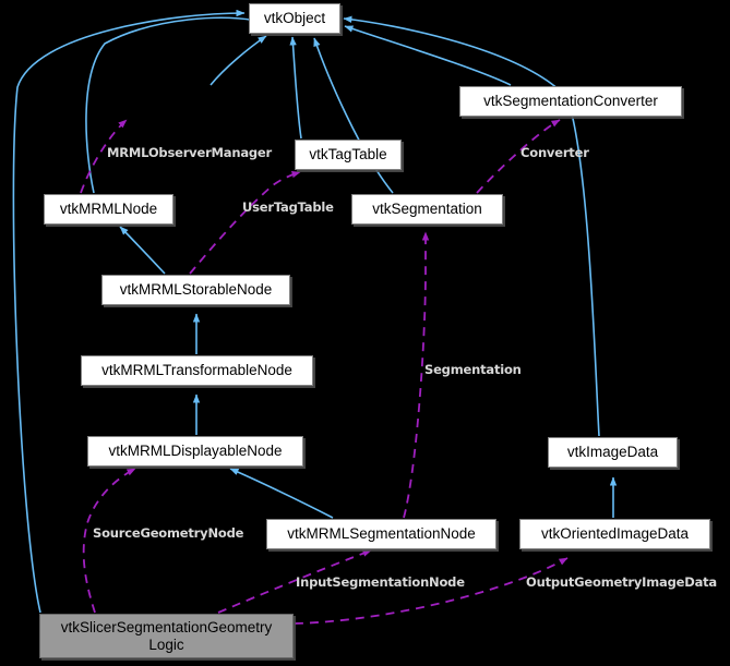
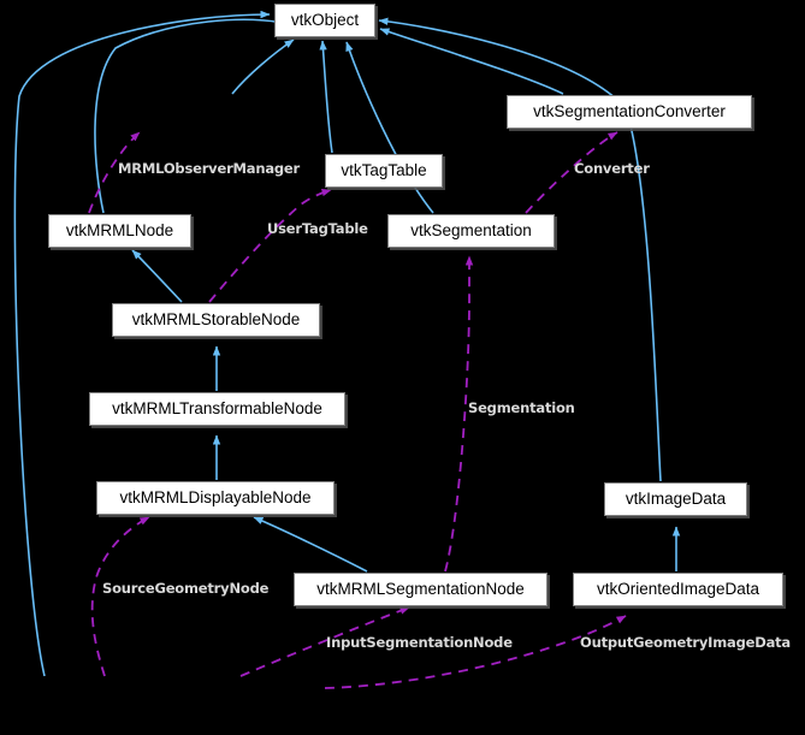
  vtkObject
  vtkSegmentationConverter
  vtkTagTable
  vtkMRMLNode
  vtkSegmentation
  vtkMRMLStorableNode
  vtkMRMLTransformableNode
  vtkMRMLDisplayableNode
  vtkImageData
  vtkMRMLSegmentationNode
  vtkOrientedImageData
- vtkSlicerSegmentationGeometry
- Logic
  MRMLObserverManager
  Converter
  UserTagTable
  Segmentation
  SourceGeometryNode
  InputSegmentationNode
  OutputGeometryImageData
